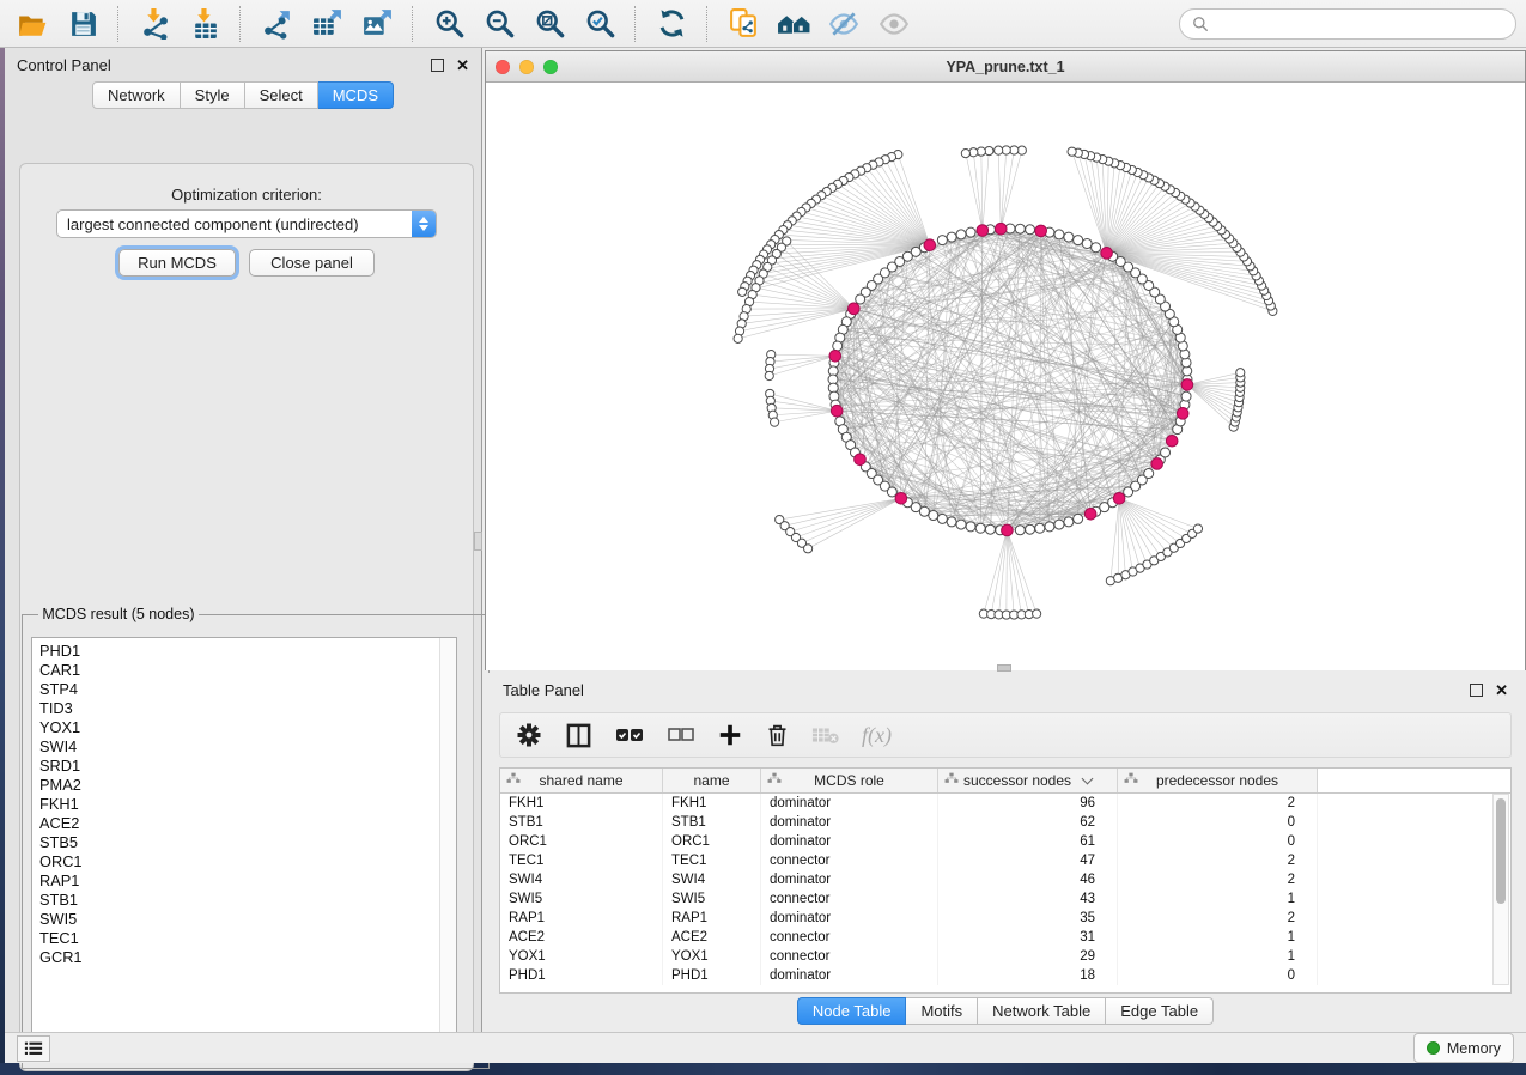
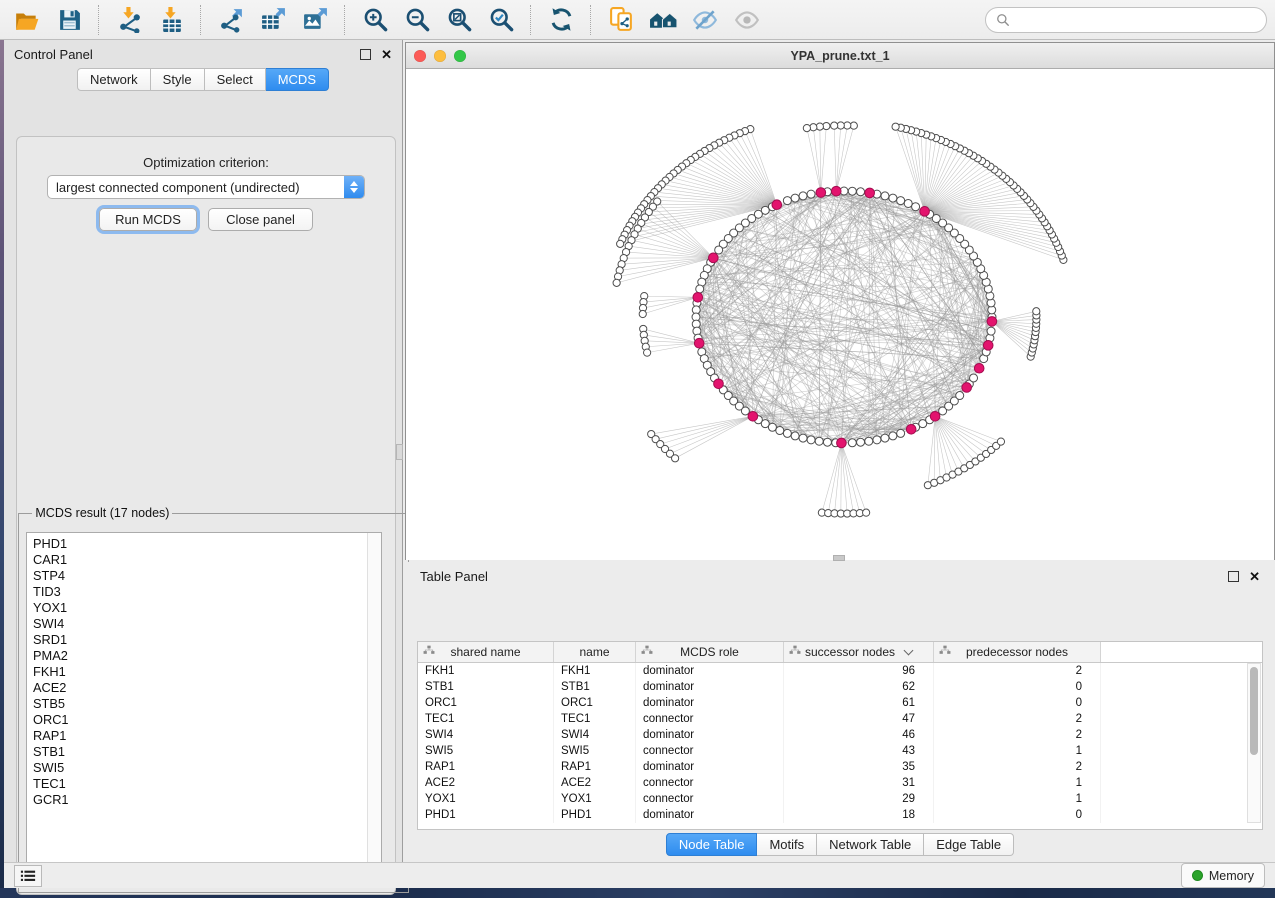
  Control Panel
  ✕
  Network
  Style
  Select
  MCDS
  Optimization criterion:
  largest connected component (undirected)
  Run MCDS
  Close panel
- MCDS result (5 nodes)
+ MCDS result (17 nodes)
  PHD1
  CAR1
  STP4
  TID3
  YOX1
  SWI4
  SRD1
  PMA2
  FKH1
  ACE2
  STB5
  ORC1
  RAP1
  STB1
  SWI5
  TEC1
  GCR1
  YPA_prune.txt_1
  Table Panel
  ✕
- f(x)
  shared name
  name
  MCDS role
  successor nodes
  predecessor nodes
  FKH1
  FKH1
  dominator
  96
  2
  STB1
  STB1
  dominator
  62
  0
  ORC1
  ORC1
  dominator
  61
  0
  TEC1
  TEC1
  connector
  47
  2
  SWI4
  SWI4
  dominator
  46
  2
  SWI5
  SWI5
  connector
  43
  1
  RAP1
  RAP1
  dominator
  35
  2
  ACE2
  ACE2
  connector
  31
  1
  YOX1
  YOX1
  connector
  29
  1
  PHD1
  PHD1
  dominator
  18
  0
  Node Table
  Motifs
  Network Table
  Edge Table
  Memory
